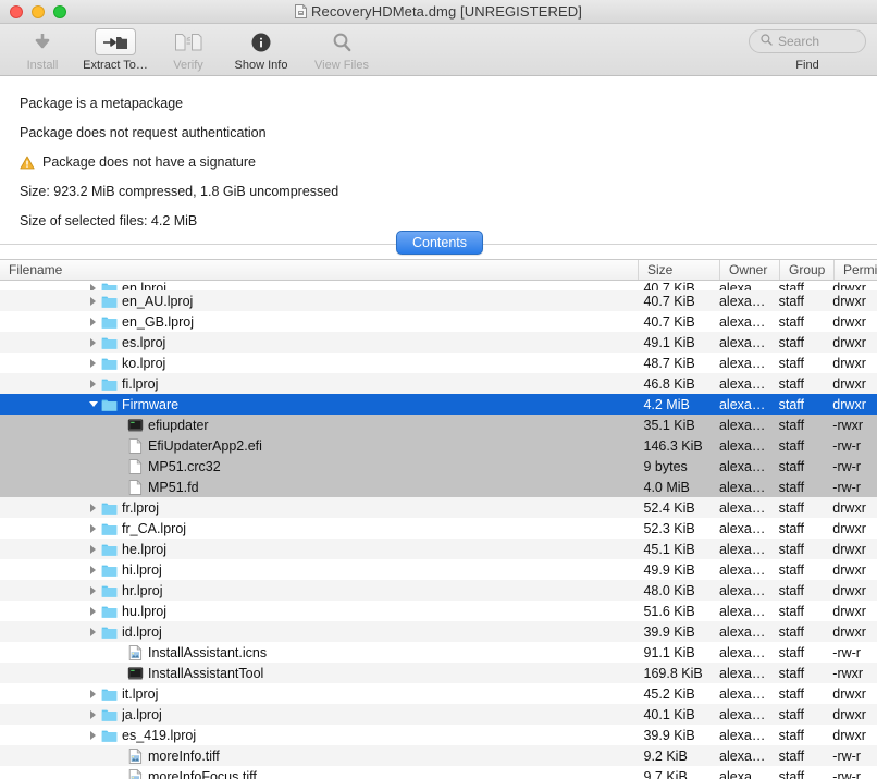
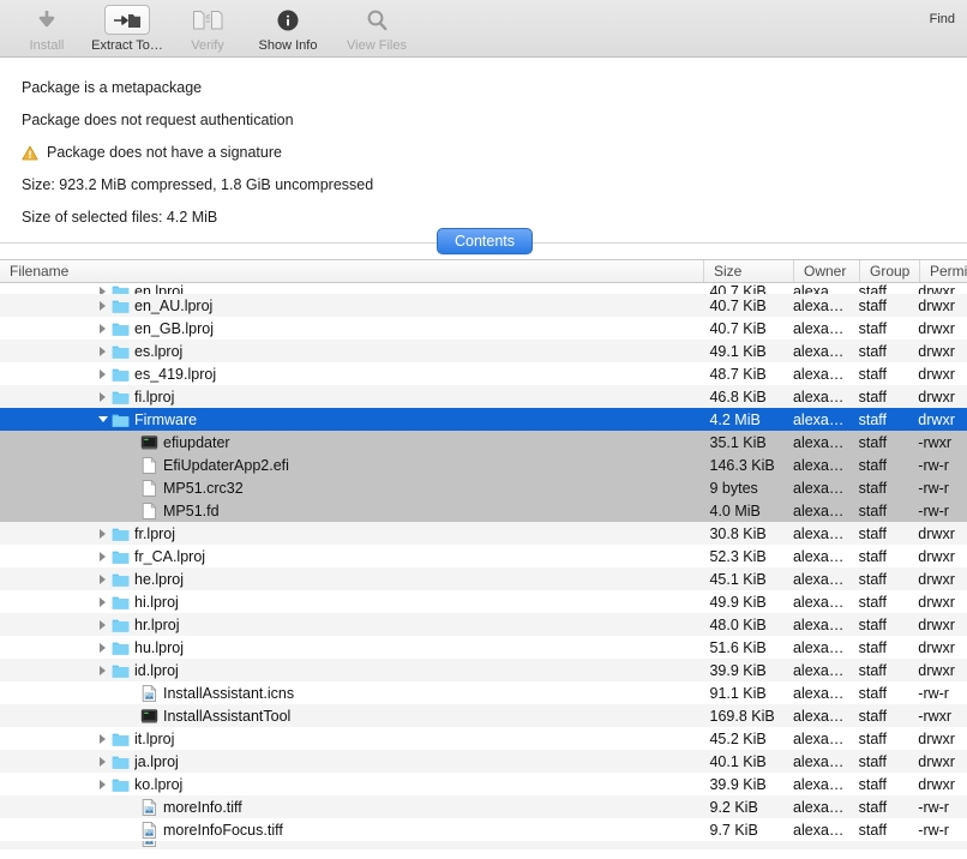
- RecoveryHDMeta.dmg [UNREGISTERED]
  Install
  Extract To…
  Verify
  Show Info
  View Files
- Search
  Find
  Package is a metapackage
  Package does not request authentication
  Package does not have a signature
  Size: 923.2 MiB compressed, 1.8 GiB uncompressed
  Size of selected files: 4.2 MiB
  Contents
  Filename
  Size
  Owner
  Group
  Permi
  en.lproj
  40.7 KiB
  alexa…
  staff
  drwxr
  en_AU.lproj
  40.7 KiB
  alexa…
  staff
  drwxr
  en_GB.lproj
  40.7 KiB
  alexa…
  staff
  drwxr
  es.lproj
  49.1 KiB
  alexa…
  staff
  drwxr
- ko.lproj
+ es_419.lproj
  48.7 KiB
  alexa…
  staff
  drwxr
  fi.lproj
  46.8 KiB
  alexa…
  staff
  drwxr
  Firmware
  4.2 MiB
  alexa…
  staff
  drwxr
  efiupdater
  35.1 KiB
  alexa…
  staff
  -rwxr
  EfiUpdaterApp2.efi
  146.3 KiB
  alexa…
  staff
  -rw-r
  MP51.crc32
  9 bytes
  alexa…
  staff
  -rw-r
  MP51.fd
  4.0 MiB
  alexa…
  staff
  -rw-r
  fr.lproj
- 52.4 KiB
+ 30.8 KiB
  alexa…
  staff
  drwxr
  fr_CA.lproj
  52.3 KiB
  alexa…
  staff
  drwxr
  he.lproj
  45.1 KiB
  alexa…
  staff
  drwxr
  hi.lproj
  49.9 KiB
  alexa…
  staff
  drwxr
  hr.lproj
  48.0 KiB
  alexa…
  staff
  drwxr
  hu.lproj
  51.6 KiB
  alexa…
  staff
  drwxr
  id.lproj
  39.9 KiB
  alexa…
  staff
  drwxr
  InstallAssistant.icns
  91.1 KiB
  alexa…
  staff
  -rw-r
  InstallAssistantTool
  169.8 KiB
  alexa…
  staff
  -rwxr
  it.lproj
  45.2 KiB
  alexa…
  staff
  drwxr
  ja.lproj
  40.1 KiB
  alexa…
  staff
  drwxr
- es_419.lproj
+ ko.lproj
  39.9 KiB
  alexa…
  staff
  drwxr
  moreInfo.tiff
  9.2 KiB
  alexa…
  staff
  -rw-r
  moreInfoFocus.tiff
  9.7 KiB
  alexa…
  staff
  -rw-r
